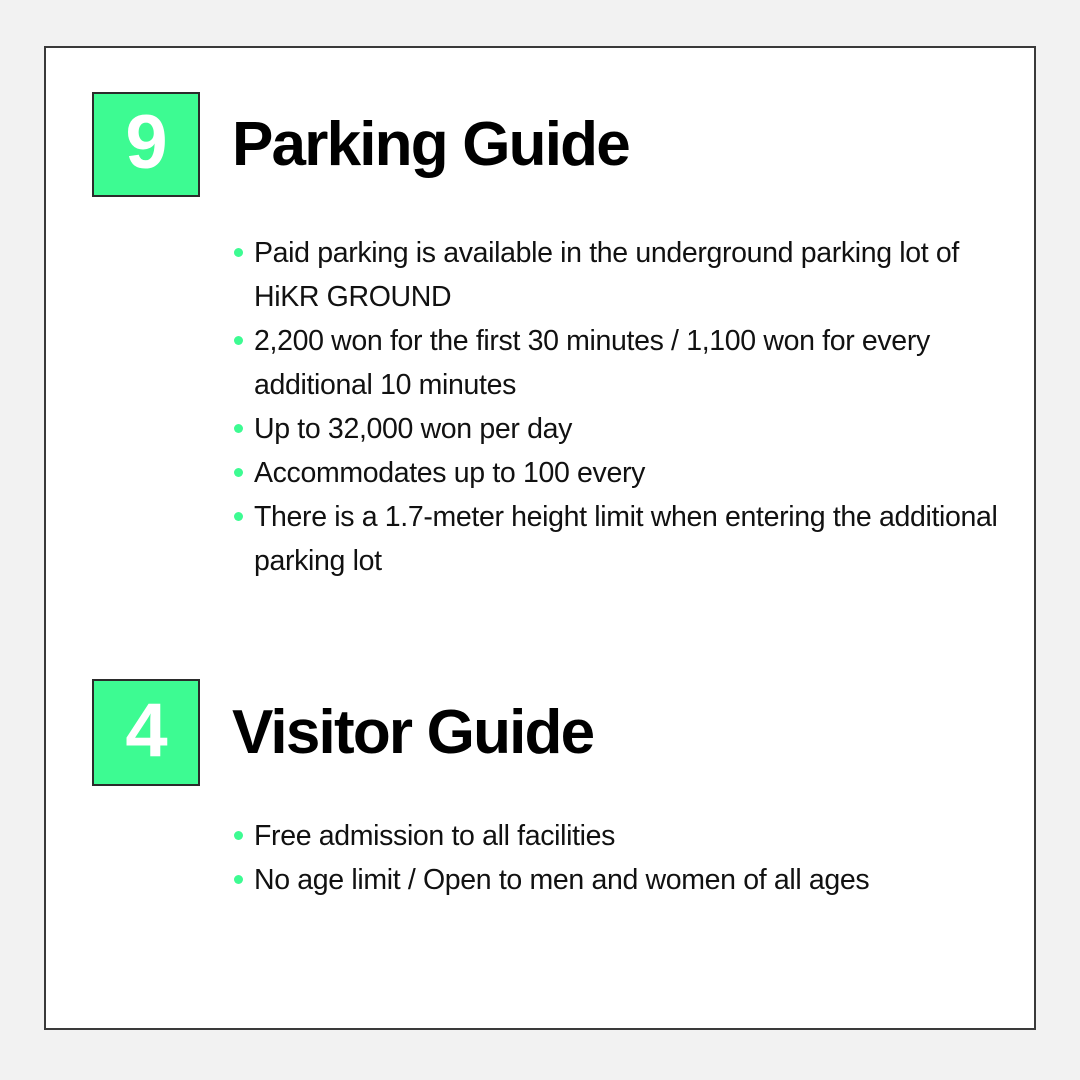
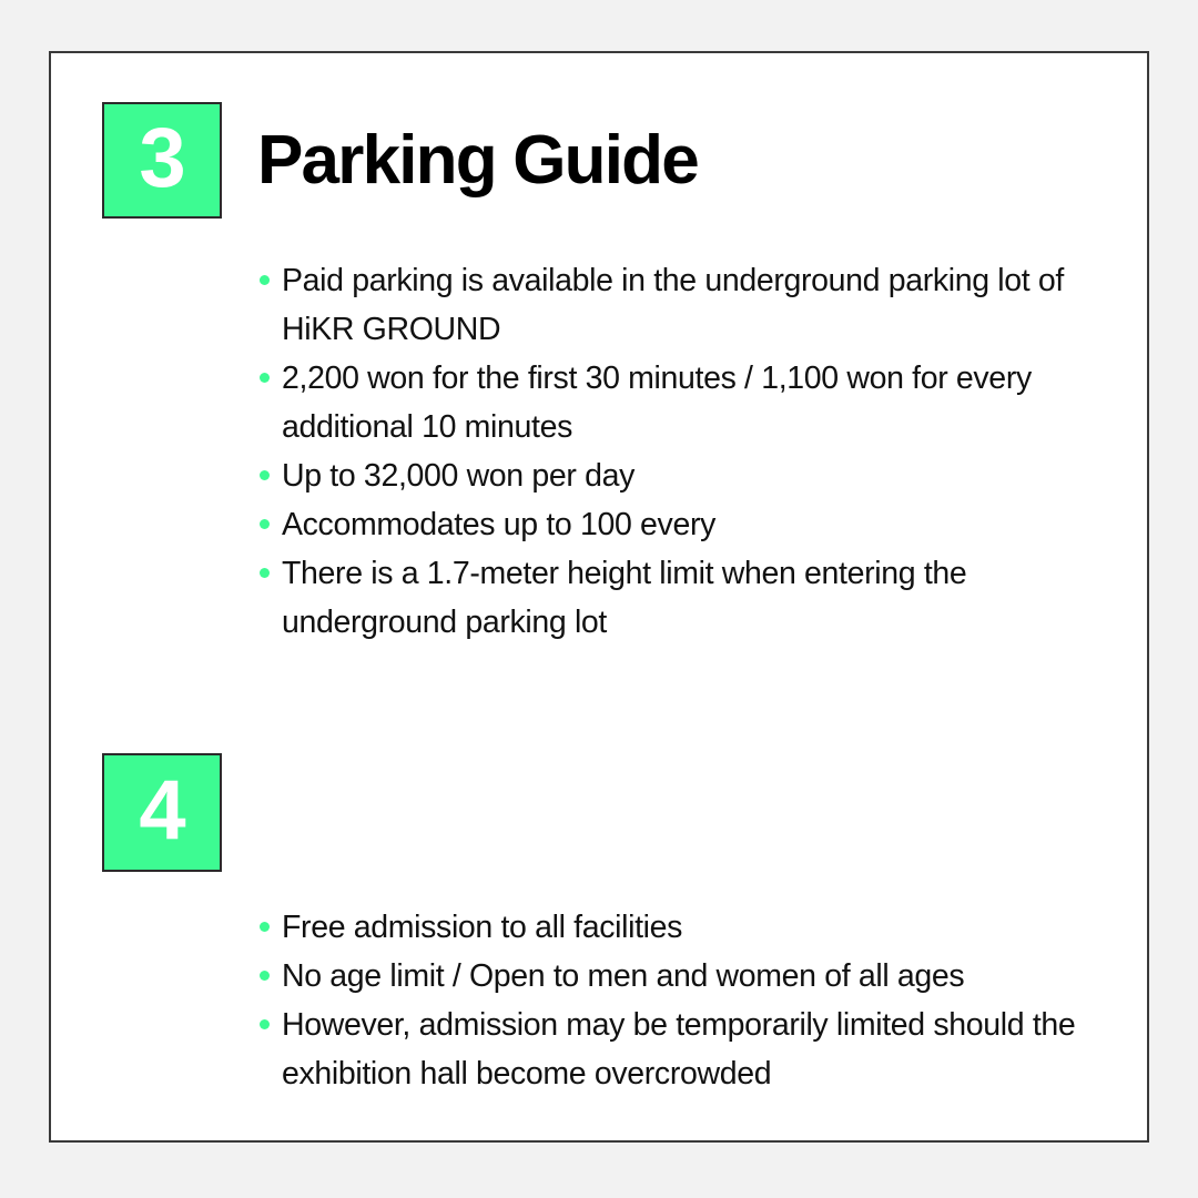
- 9
+ 3
  Parking Guide
  Paid parking is available in the underground parking lot of HiKR GROUND
  2,200 won for the first 30 minutes / 1,100 won for every additional 10 minutes
  Up to 32,000 won per day
  Accommodates up to 100 every
- There is a 1.7-meter height limit when entering the additional parking lot
+ There is a 1.7-meter height limit when entering the underground parking lot
  4
- Visitor Guide
  Free admission to all facilities
  No age limit / Open to men and women of all ages
+ However, admission may be temporarily limited should the exhibition hall become overcrowded
